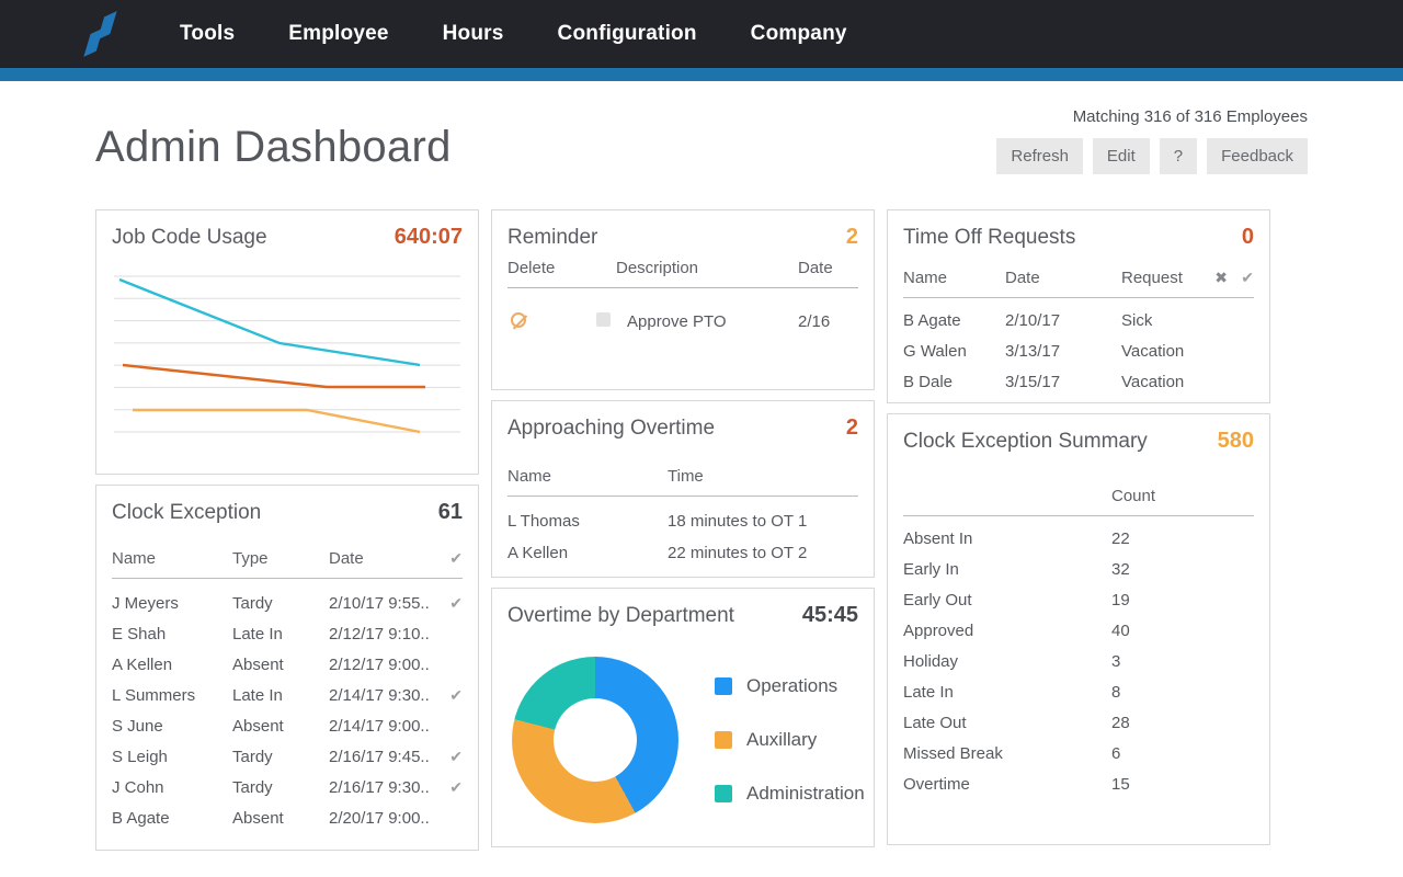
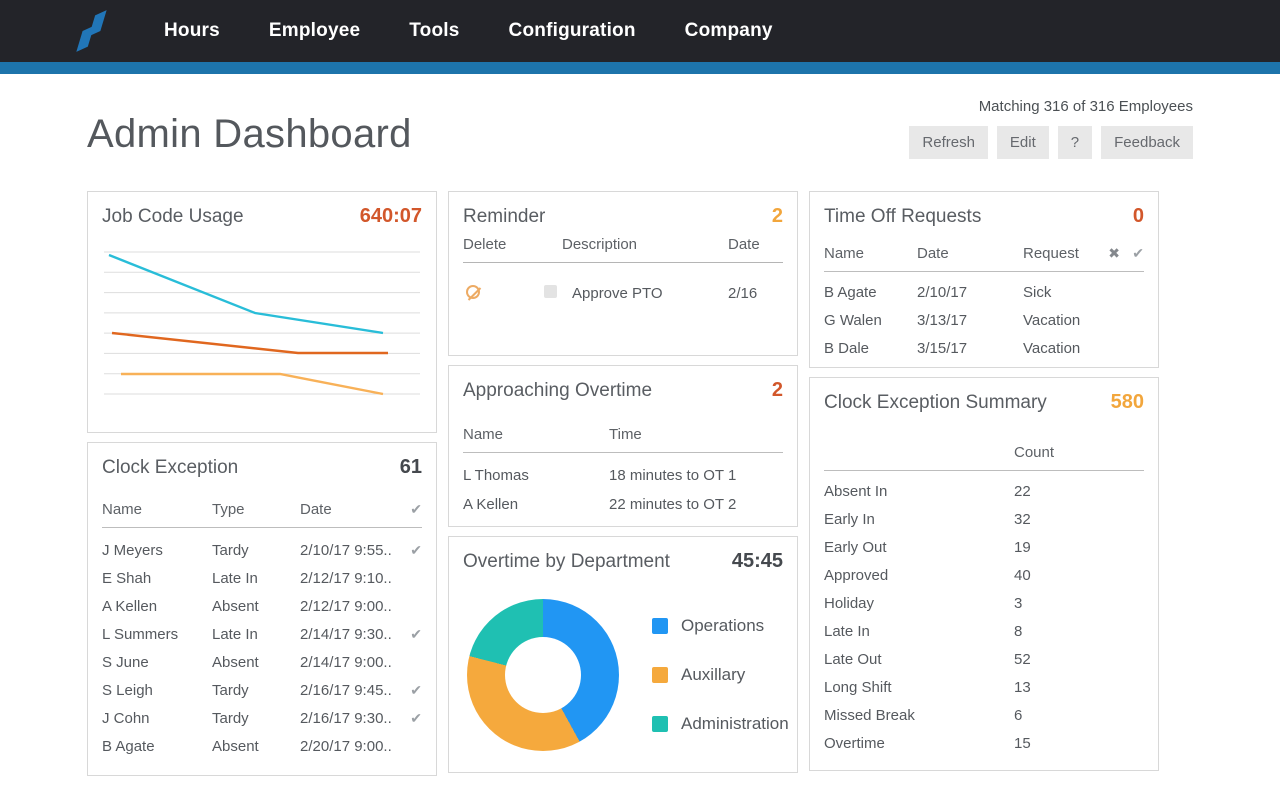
- Tools
+ Hours
  Employee
- Hours
+ Tools
  Configuration
  Company
  Admin Dashboard
  Matching 316 of 316 Employees
  Refresh
  Edit
  ?
  Feedback
  Job Code Usage
  640:07
  Clock Exception
  61
  Name
  Type
  Date
  ✔
  J Meyers
  Tardy
  2/10/17 9:55..
  ✔
  E Shah
  Late In
  2/12/17 9:10..
  A Kellen
  Absent
  2/12/17 9:00..
  L Summers
  Late In
  2/14/17 9:30..
  ✔
  S June
  Absent
  2/14/17 9:00..
  S Leigh
  Tardy
  2/16/17 9:45..
  ✔
  J Cohn
  Tardy
  2/16/17 9:30..
  ✔
  B Agate
  Absent
  2/20/17 9:00..
  Reminder
  2
  Delete
  Description
  Date
  Approve PTO
  2/16
  Approaching Overtime
  2
  Name
  Time
  L Thomas
  18 minutes to OT 1
  A Kellen
  22 minutes to OT 2
  Overtime by Department
  45:45
  Operations
  Auxillary
  Administration
  Time Off Requests
  0
  Name
  Date
  Request
  ✖
  ✔
  B Agate
  2/10/17
  Sick
  G Walen
  3/13/17
  Vacation
  B Dale
  3/15/17
  Vacation
  Clock Exception Summary
  580
  Count
  Absent In
  22
  Early In
  32
  Early Out
  19
  Approved
  40
  Holiday
  3
  Late In
  8
  Late Out
- 28
+ 52
+ Long Shift
+ 13
  Missed Break
  6
  Overtime
  15
